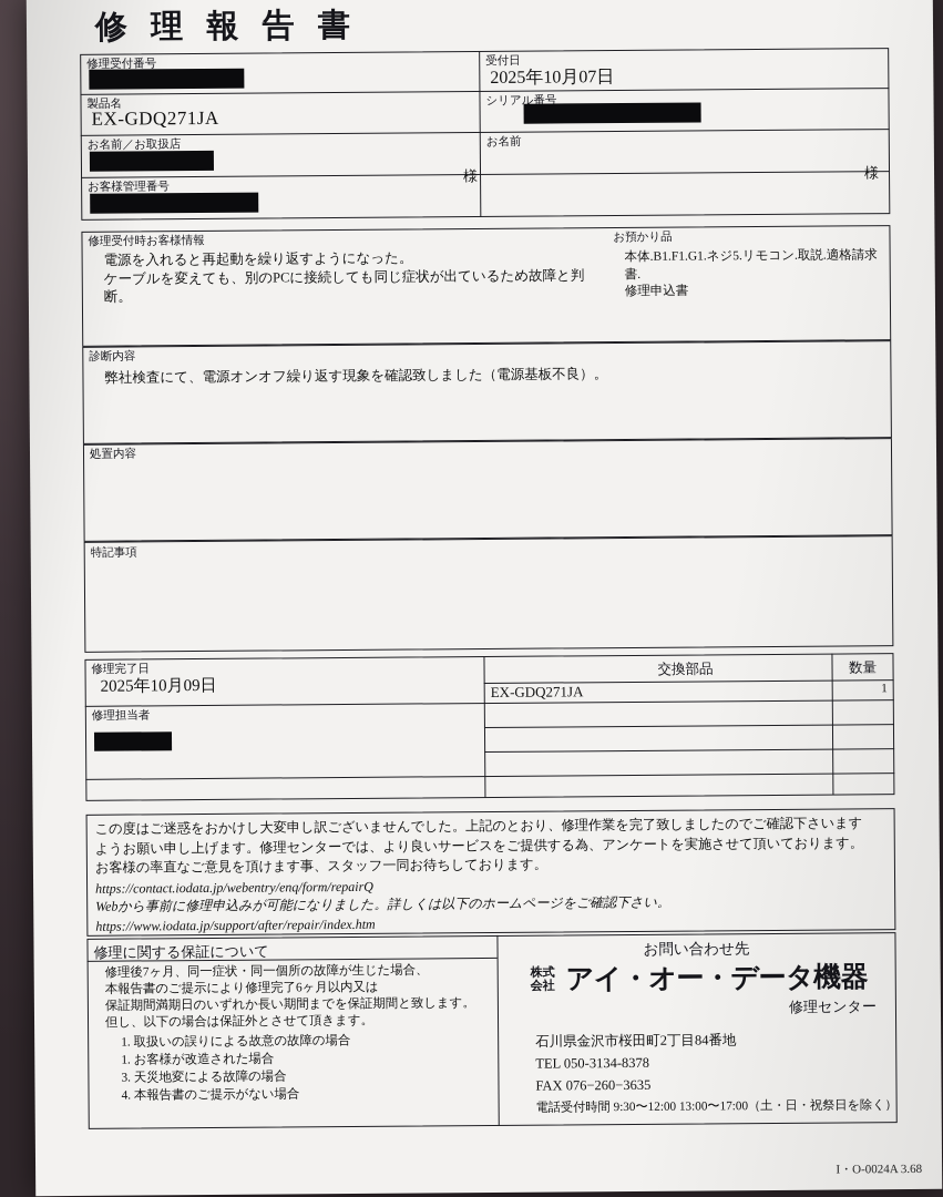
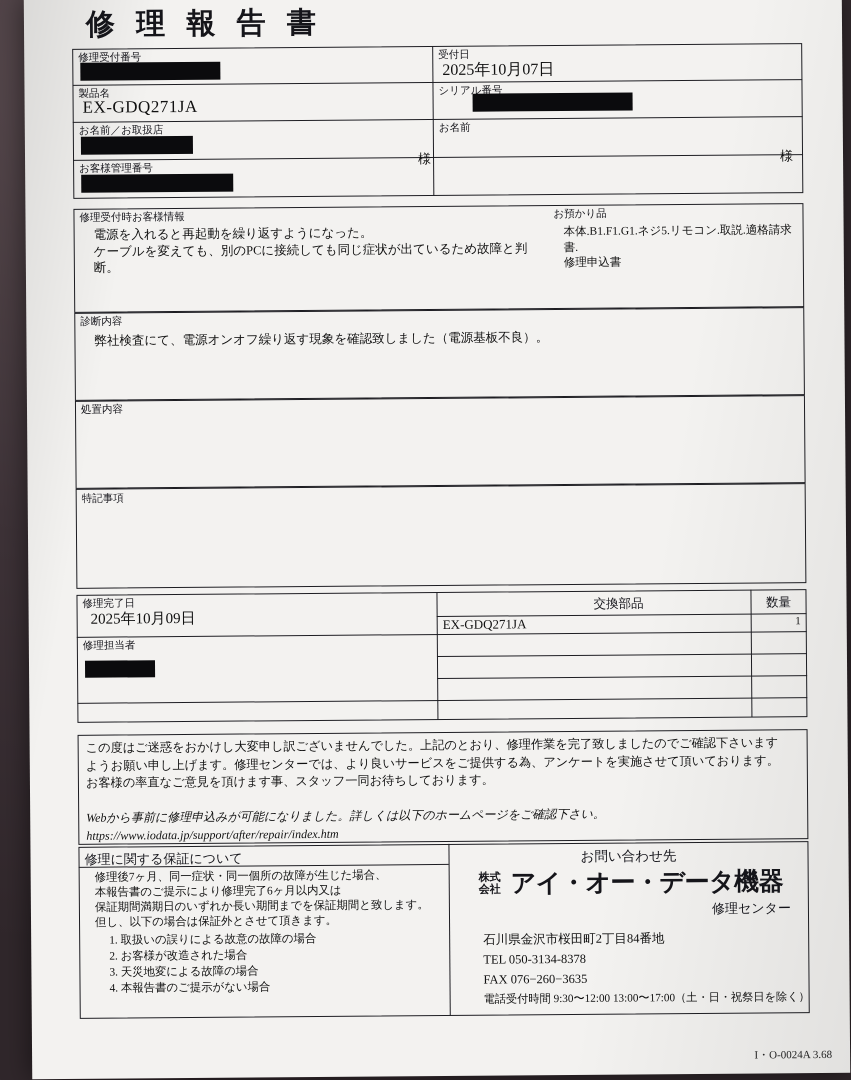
  修 理 報 告 書
  修理受付番号
  受付日
  2025年10月07日
  製品名
  EX-GDQ271JA
  シリアル番号
  お名前／お取扱店
  お名前
  お客様管理番号
  様
  様
  修理受付時お客様情報
  電源を入れると再起動を繰り返すようになった。
  ケーブルを変えても、別のPCに接続しても同じ症状が出ているため故障と判断。
  お預かり品
  本体.B1.F1.G1.ネジ5.リモコン.取説.適格請求書.
  修理申込書
  診断内容
  弊社検査にて、電源オンオフ繰り返す現象を確認致しました（電源基板不良）。
  処置内容
  特記事項
  修理完了日
  2025年10月09日
  修理担当者
  交換部品
  数量
  EX-GDQ271JA
  1
  この度はご迷惑をおかけし大変申し訳ございませんでした。上記のとおり、修理作業を完了致しましたのでご確認下さいます
  ようお願い申し上げます。修理センターでは、より良いサービスをご提供する為、アンケートを実施させて頂いております。
  お客様の率直なご意見を頂けます事、スタッフ一同お待ちしております。
- https://contact.iodata.jp/webentry/enq/form/repairQ
  Webから事前に修理申込みが可能になりました。詳しくは以下のホームページをご確認下さい。
  https://www.iodata.jp/support/after/repair/index.htm
  修理に関する保証について
  修理後7ヶ月、同一症状・同一個所の故障が生じた場合、
  本報告書のご提示により修理完了6ヶ月以内又は
  保証期間満期日のいずれか長い期間までを保証期間と致します。
  但し、以下の場合は保証外とさせて頂きます。
  1. 取扱いの誤りによる故意の故障の場合
- 1. お客様が改造された場合
+ 2. お客様が改造された場合
  3. 天災地変による故障の場合
  4. 本報告書のご提示がない場合
  お問い合わせ先
  株式
  会社
  アイ・オー・データ機器
  修理センター
  石川県金沢市桜田町2丁目84番地
  TEL 050-3134-8378
  FAX 076−260−3635
  電話受付時間 9:30〜12:00 13:00〜17:00（土・日・祝祭日を除く）
  I・O-0024A 3.68
